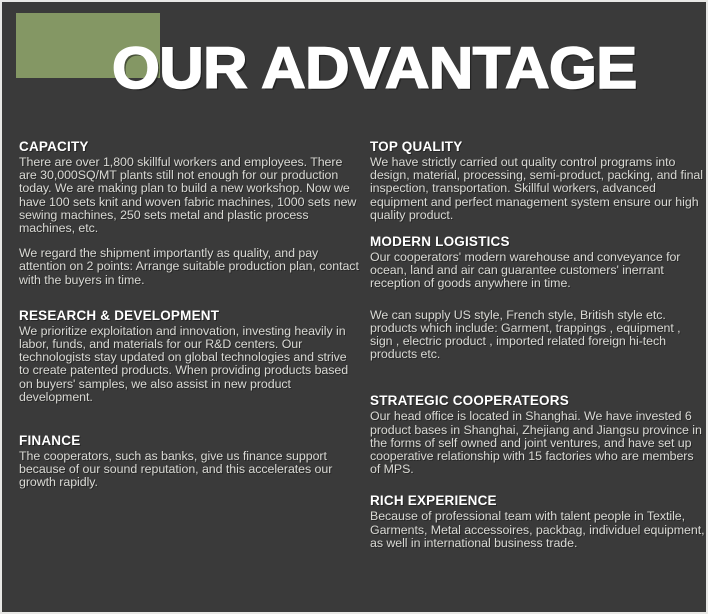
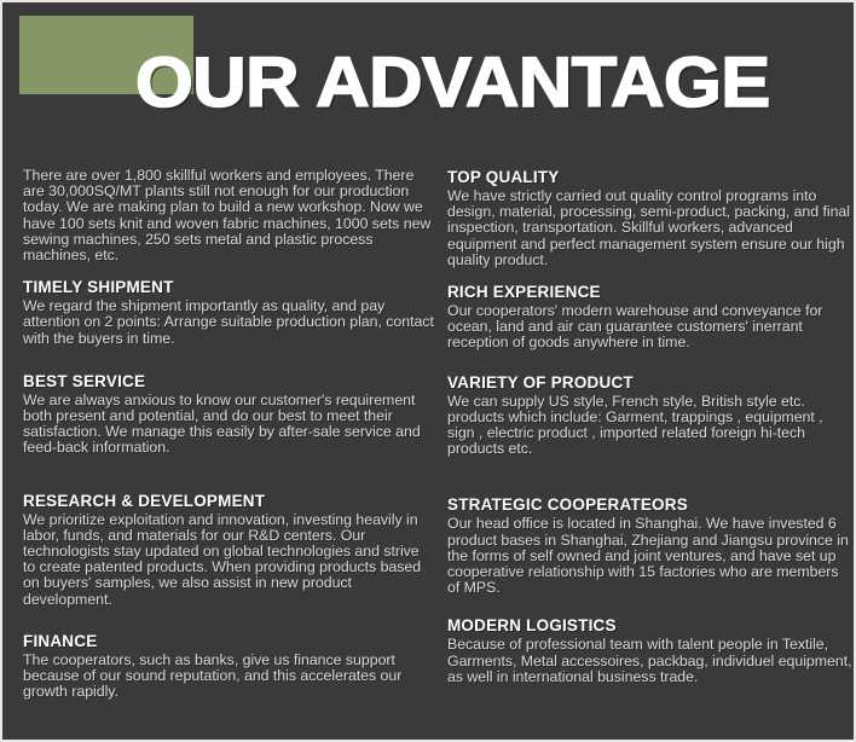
  OUR ADVANTAGE
- CAPACITY
  There are over 1,800 skillful workers and employees. There are 30,000SQ/MT plants still not enough for our production today. We are making plan to build a new workshop. Now we have 100 sets knit and woven fabric machines, 1000 sets new sewing machines, 250 sets metal and plastic process machines, etc.
+ TIMELY SHIPMENT
  We regard the shipment importantly as quality, and pay attention on 2 points: Arrange suitable production plan, contact with the buyers in time.
+ BEST SERVICE
+ We are always anxious to know our customer's requirement both present and potential, and do our best to meet their satisfaction. We manage this easily by after-sale service and feed-back information.
  RESEARCH & DEVELOPMENT
  We prioritize exploitation and innovation, investing heavily in labor, funds, and materials for our R&D centers. Our technologists stay updated on global technologies and strive to create patented products. When providing products based on buyers' samples, we also assist in new product development.
  FINANCE
  The cooperators, such as banks, give us finance support because of our sound reputation, and this accelerates our growth rapidly.
  TOP QUALITY
  We have strictly carried out quality control programs into design, material, processing, semi-product, packing, and final inspection, transportation. Skillful workers, advanced equipment and perfect management system ensure our high quality product.
- MODERN LOGISTICS
+ RICH EXPERIENCE
  Our cooperators' modern warehouse and conveyance for ocean, land and air can guarantee customers' inerrant reception of goods anywhere in time.
+ VARIETY OF PRODUCT
  We can supply US style, French style, British style etc. products which include: Garment, trappings , equipment , sign , electric product , imported related foreign hi-tech products etc.
  STRATEGIC COOPERATEORS
  Our head office is located in Shanghai. We have invested 6 product bases in Shanghai, Zhejiang and Jiangsu province in the forms of self owned and joint ventures, and have set up cooperative relationship with 15 factories who are members of MPS.
- RICH EXPERIENCE
+ MODERN LOGISTICS
  Because of professional team with talent people in Textile, Garments, Metal accessoires, packbag, individuel equipment, as well in international business trade.
